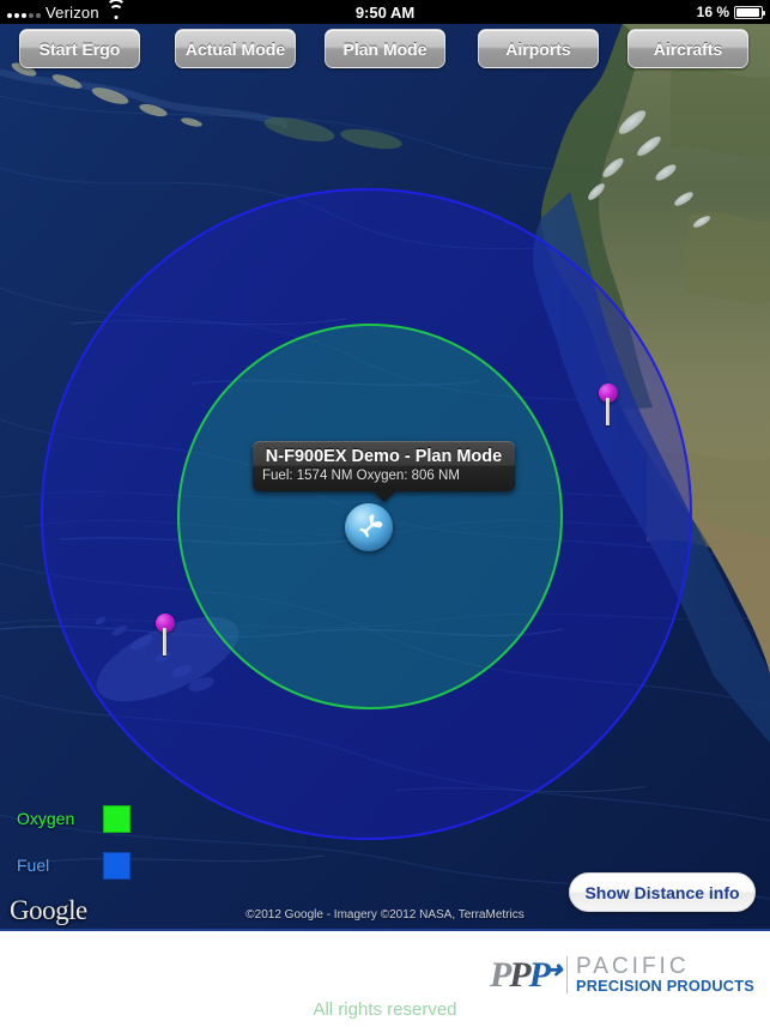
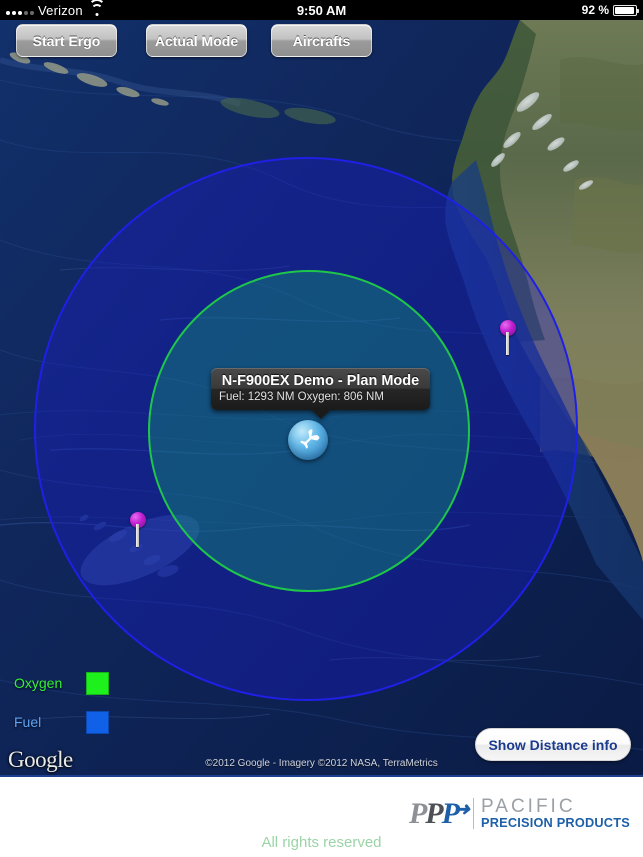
  Verizon
  9:50 AM
- 16 %
+ 92 %
  N-F900EX Demo - Plan Mode
- Fuel: 1574 NM Oxygen: 806 NM
+ Fuel: 1293 NM Oxygen: 806 NM
  Oxygen
  Fuel
  Google
  ©2012 Google - Imagery ©2012 NASA, TerraMetrics
  Show Distance info
  Start Ergo
  Actual Mode
- Plan Mode
- Airports
  Aircrafts
  P
  P
  P
  ➜
  PACIFIC
  PRECISION PRODUCTS
  All rights reserved
